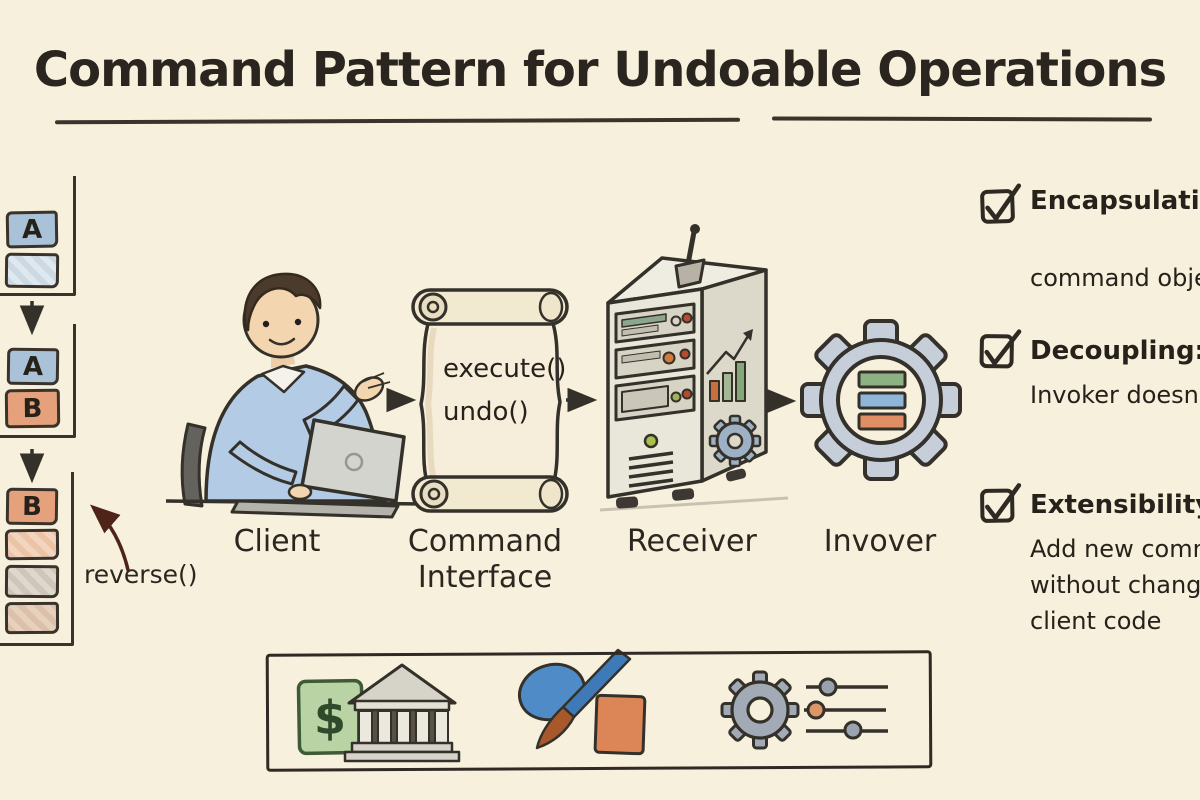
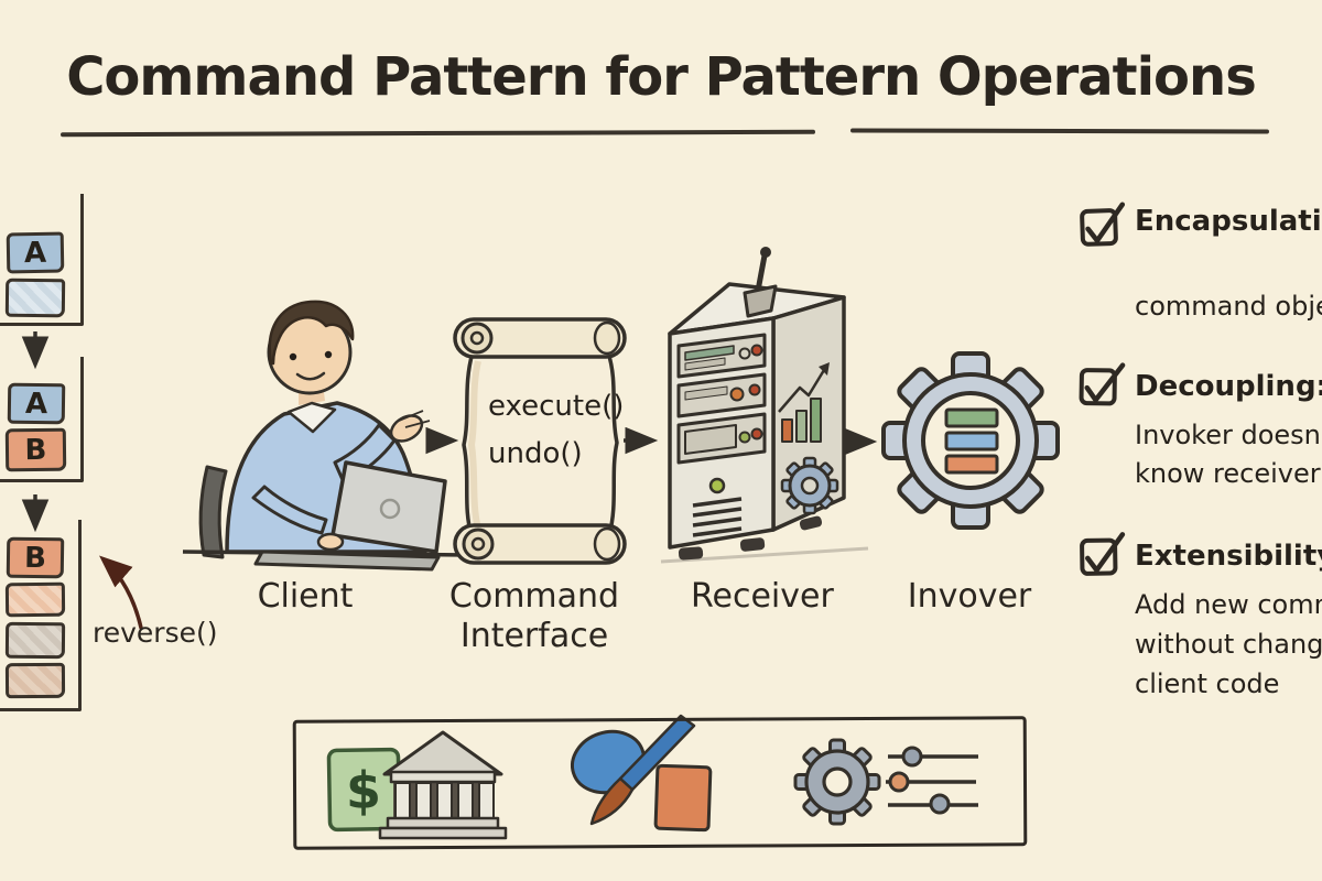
  $
- Command Pattern for Undoable Operations
+ Command Pattern for Pattern Operations
  A
  A
  B
  B
  reverse()
  execute()
  undo()
  Client
  Command
  Interface
  Receiver
  Invover
  Encapsulati
  command obj
  Decoupling
  Invoker doesn
+ know receiver
  Extensibilit
  Add new com
  without chang
  client code
